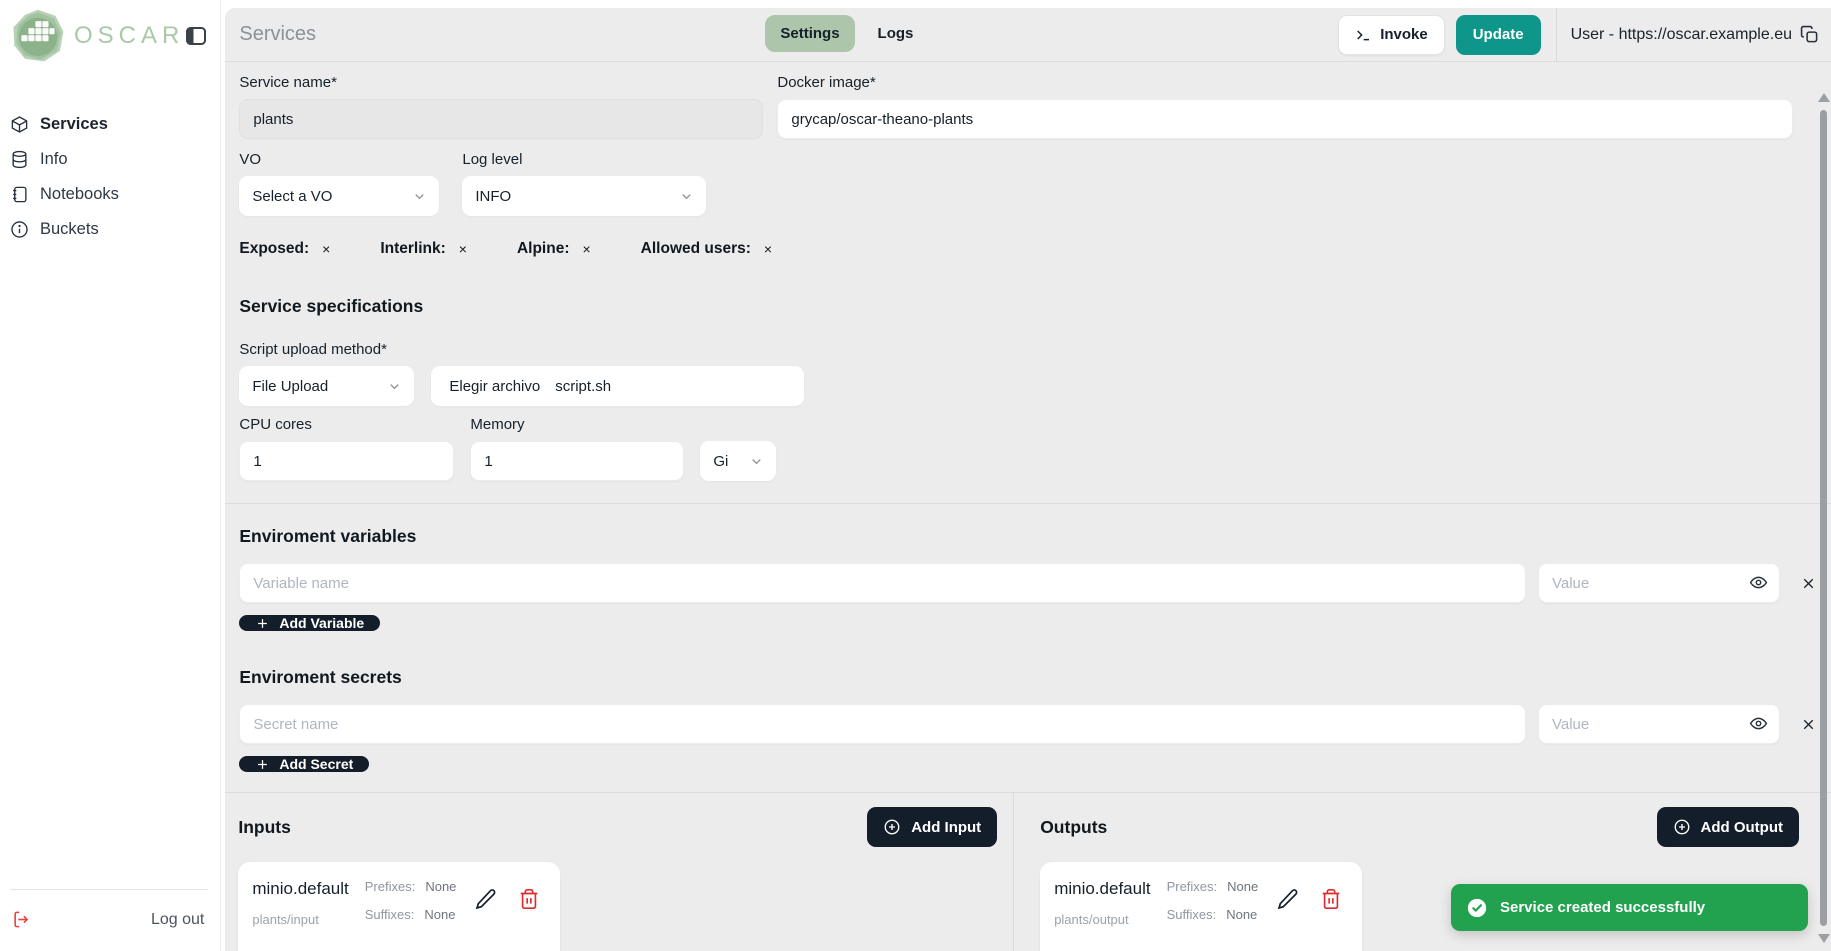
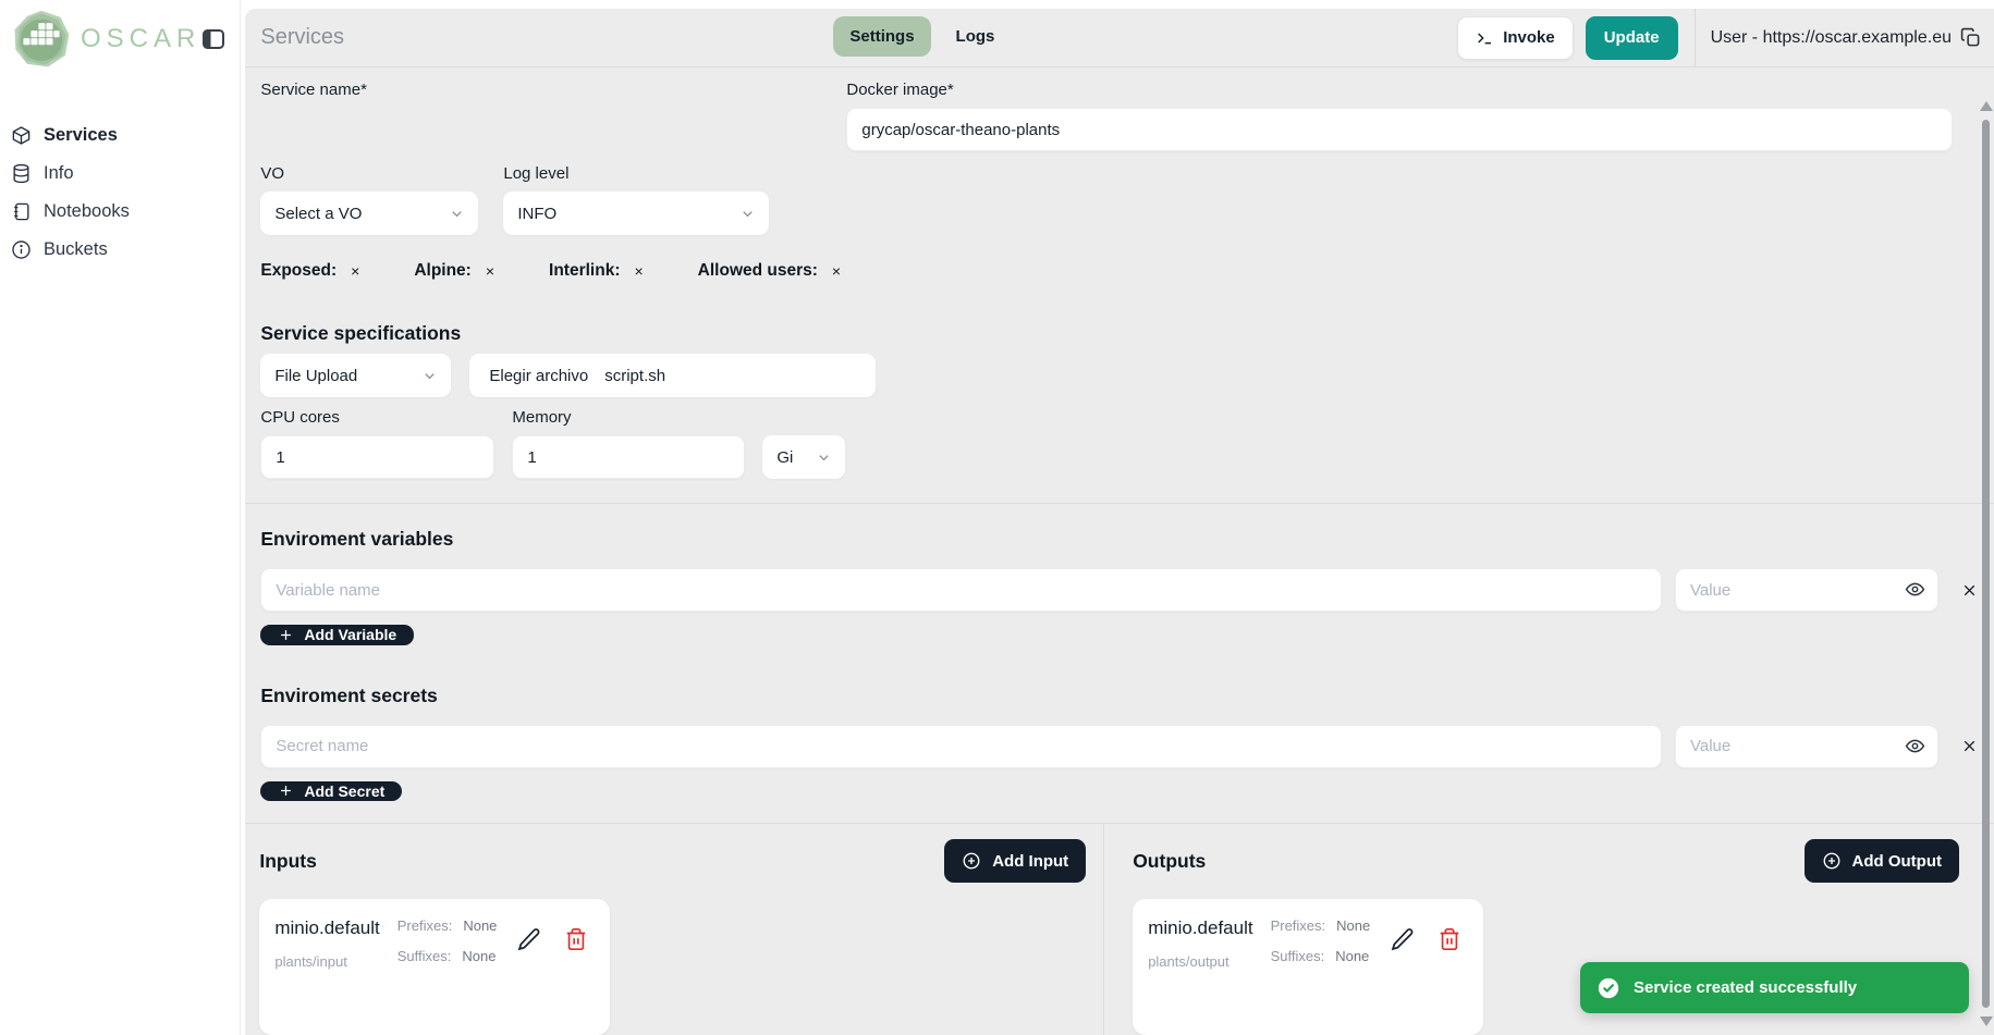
  OSCAR
  Services
  Info
  Notebooks
  Buckets
- Log out
  Services
  Settings
  Logs
  Invoke
  Update
  User - https://oscar.example.eu
  Service name*
- plants
  Docker image*
  grycap/oscar-theano-plants
  VO
  Select a VO
  Log level
  INFO
  Exposed:
  ×
- Interlink:
+ Alpine:
  ×
- Alpine:
+ Interlink:
  ×
  Allowed users:
  ×
  Service specifications
- Script upload method*
  File Upload
  Elegir archivo
  script.sh
  CPU cores
  1
  Memory
  1
  Gi
  Enviroment variables
  Variable name
  Value
  Add Variable
  Enviroment secrets
  Secret name
  Value
  Add Secret
  Inputs
  Add Input
  minio.default
  plants/input
  Prefixes:
  None
  Suffixes:
  None
  Outputs
  Add Output
  minio.default
  plants/output
  Prefixes:
  None
  Suffixes:
  None
  Service created successfully
